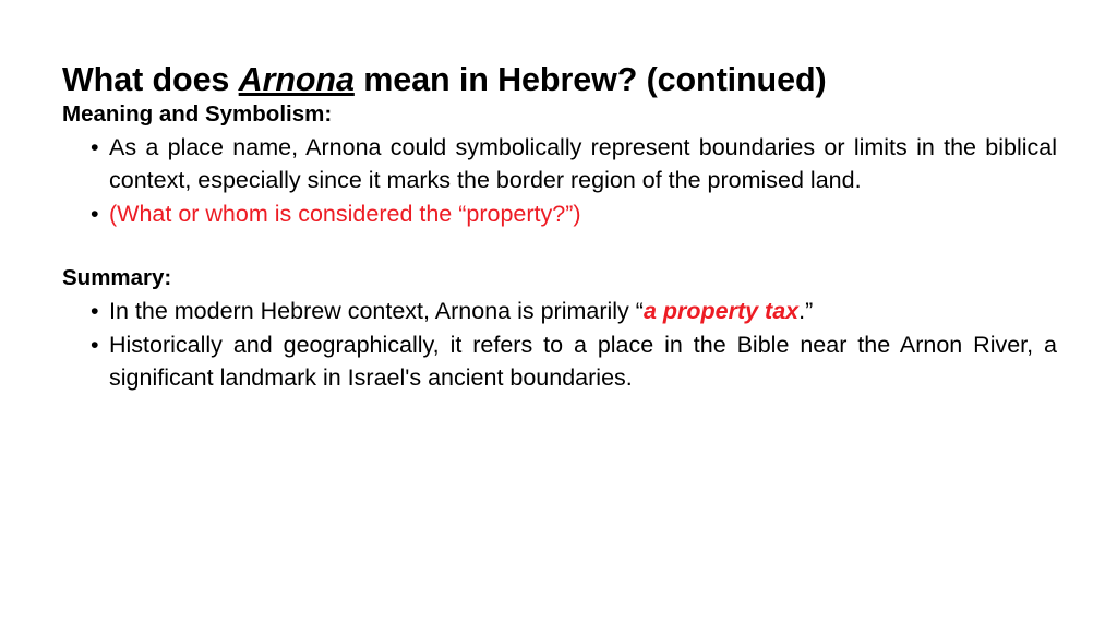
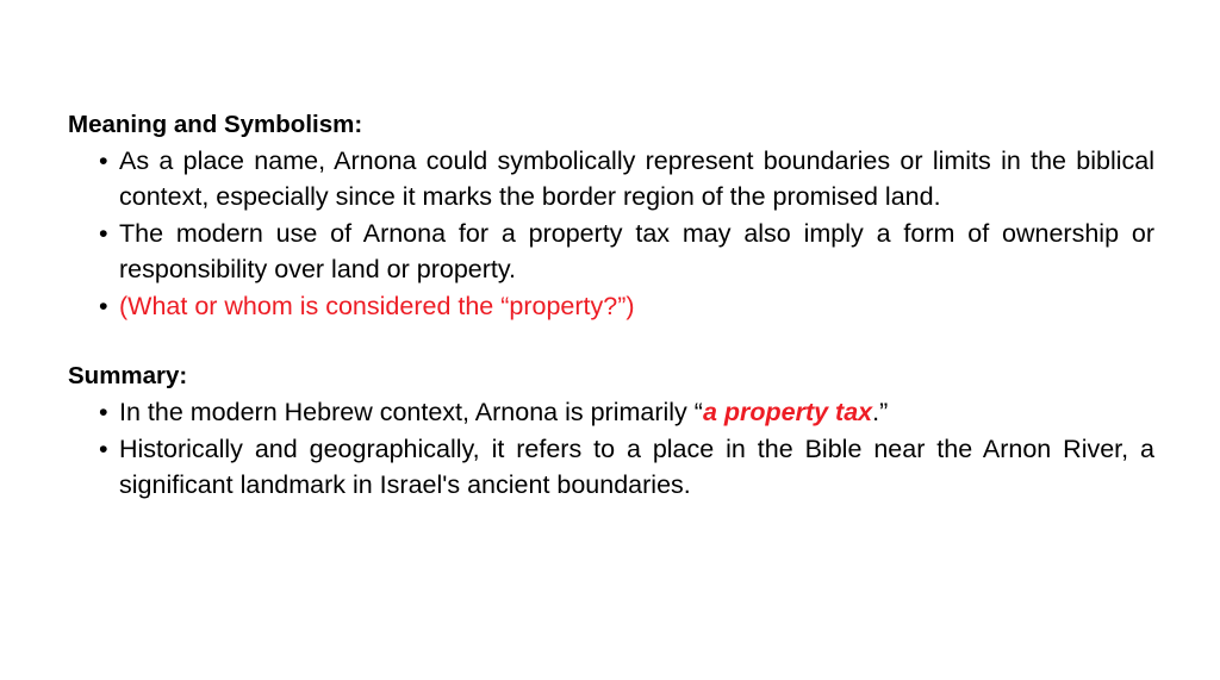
- What does Arnona mean in Hebrew? (continued)
  Meaning and Symbolism:
  As a place name, Arnona could symbolically represent boundaries or limits in the biblical context, especially since it marks the border region of the promised land.
+ The modern use of Arnona for a property tax may also imply a form of ownership or responsibility over land or property.
  (What or whom is considered the “property?”)
  Summary:
  In the modern Hebrew context, Arnona is primarily “a property tax.”
  Historically and geographically, it refers to a place in the Bible near the Arnon River, a significant landmark in Israel's ancient boundaries.
